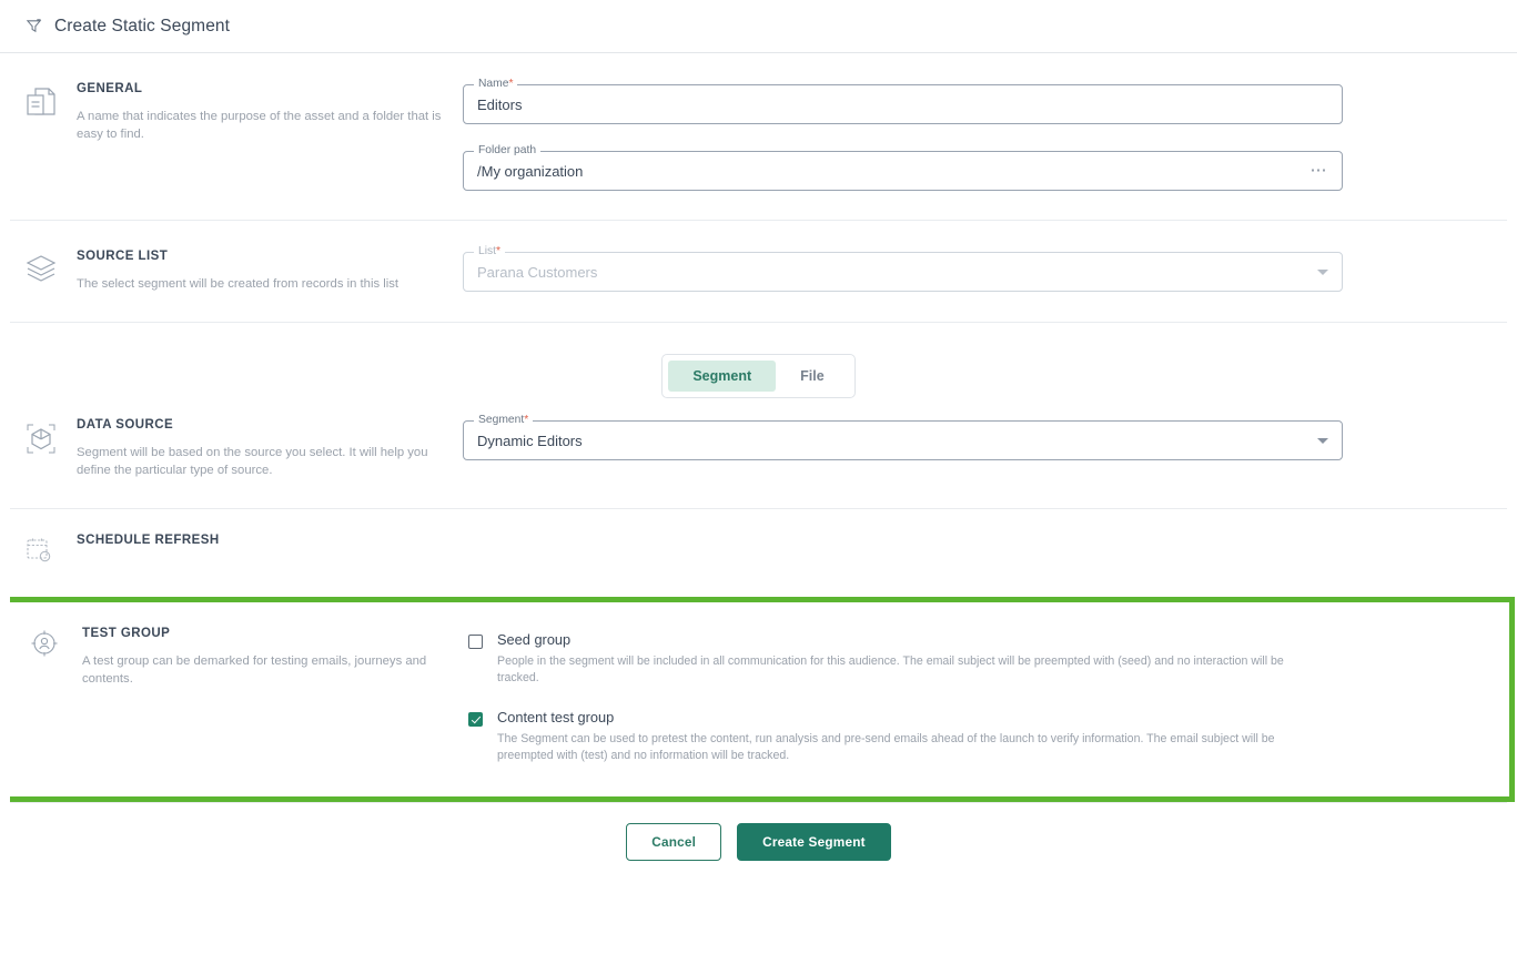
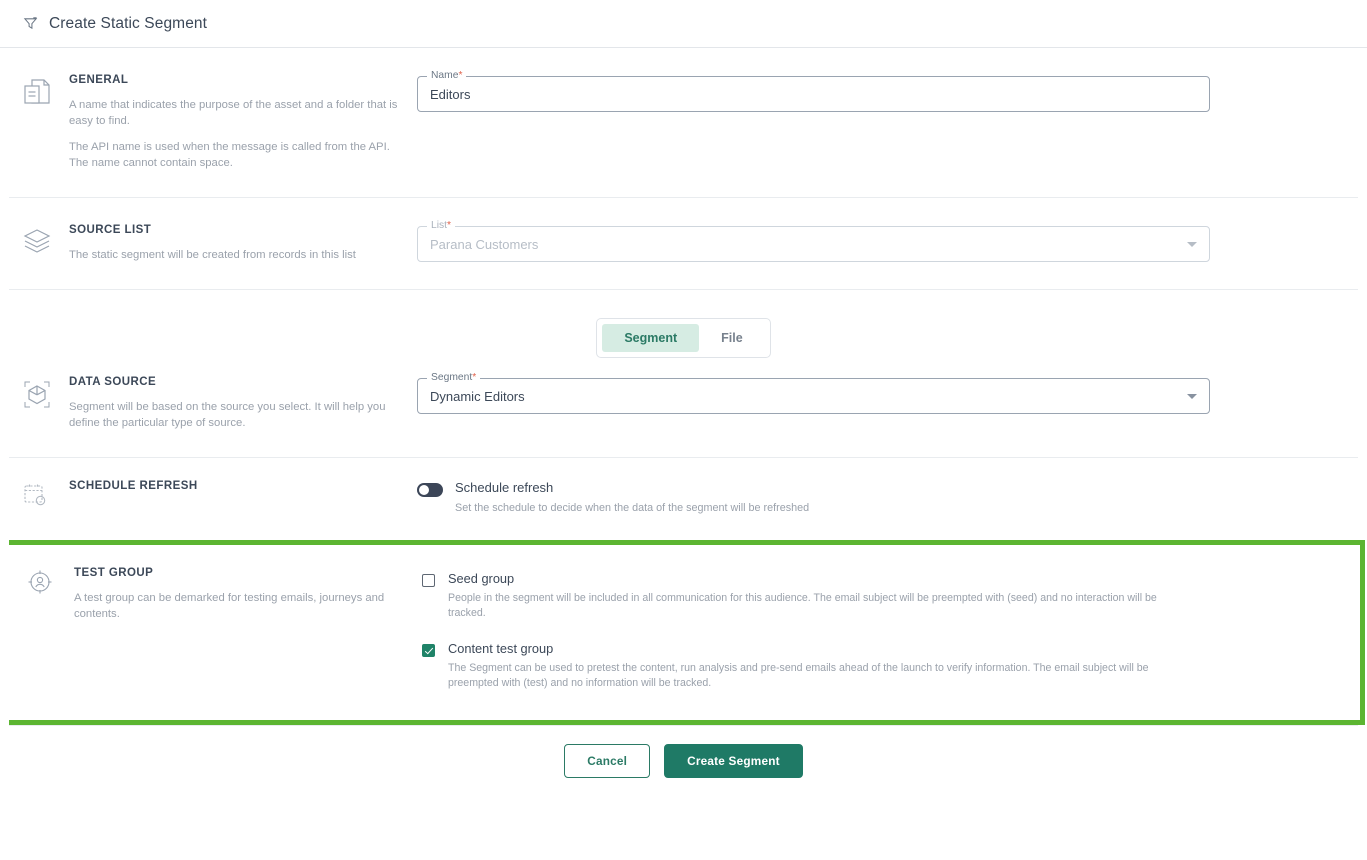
  Create Static Segment
  GENERAL
  A name that indicates the purpose of the asset and a folder that is easy to find.
+ The API name is used when the message is called from the API. The name cannot contain space.
  Name*
  Editors
- Folder path
- /My organization
- ⋯
  SOURCE LIST
- The select segment will be created from records in this list
+ The static segment will be created from records in this list
  List*
  Parana Customers
  Segment
  File
  DATA SOURCE
  Segment will be based on the source you select. It will help you define the particular type of source.
  Segment*
  Dynamic Editors
  SCHEDULE REFRESH
+ Schedule refresh
+ Set the schedule to decide when the data of the segment will be refreshed
  TEST GROUP
  A test group can be demarked for testing emails, journeys and contents.
  Seed group
  People in the segment will be included in all communication for this audience. The email subject will be preempted with (seed) and no interaction will be tracked.
  Content test group
  The Segment can be used to pretest the content, run analysis and pre-send emails ahead of the launch to verify information. The email subject will be preempted with (test) and no information will be tracked.
  Cancel
  Create Segment
